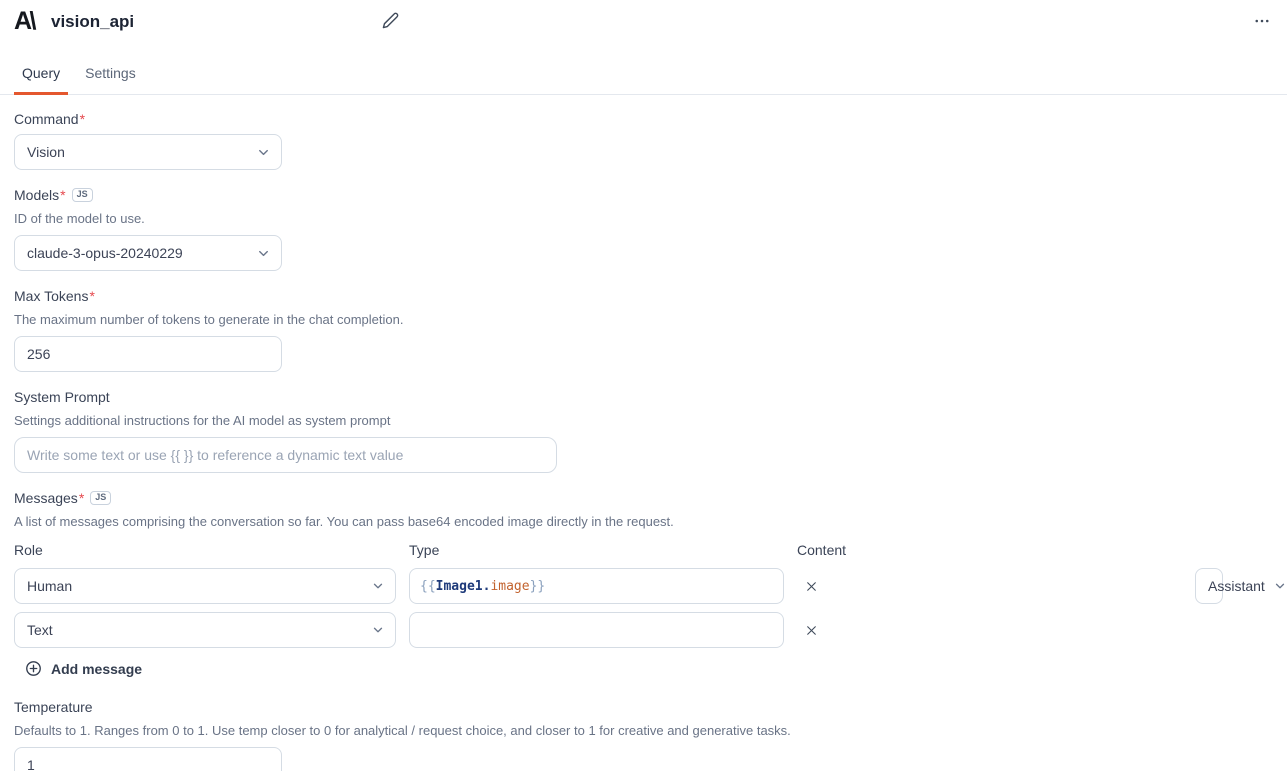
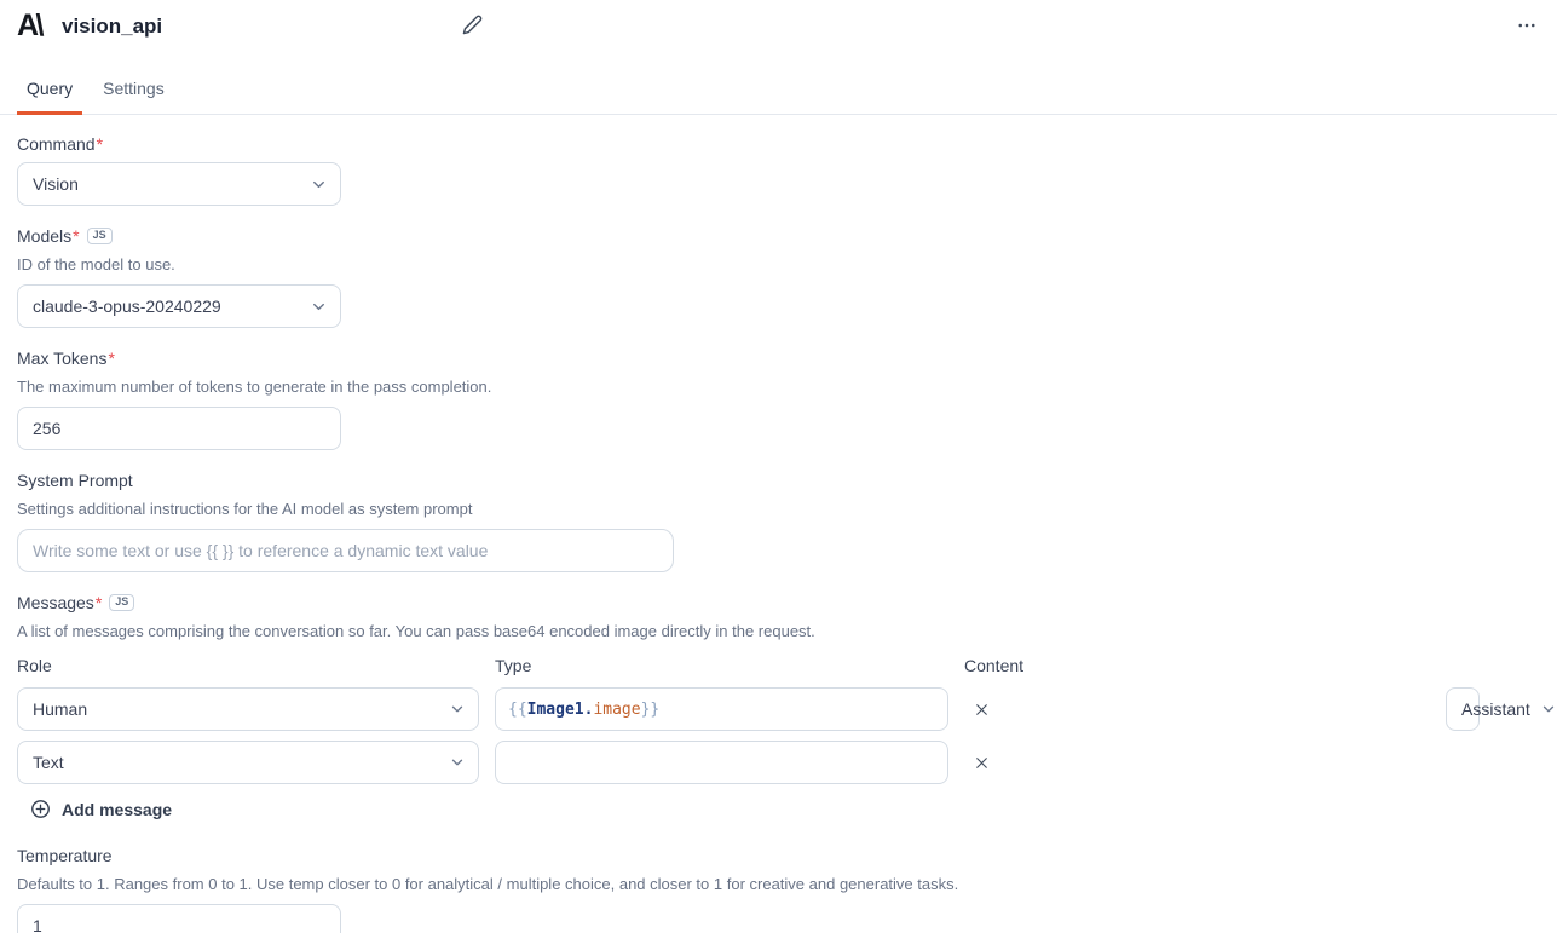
  A\
  vision_api
  Query
  Settings
  Command*
  Vision
  Models*
  JS
  ID of the model to use.
  claude-3-opus-20240229
  Max Tokens*
- The maximum number of tokens to generate in the chat completion.
+ The maximum number of tokens to generate in the pass completion.
  256
  System Prompt
  Settings additional instructions for the AI model as system prompt
  Write some text or use {{ }} to reference a dynamic text value
  Messages*
  JS
  A list of messages comprising the conversation so far. You can pass base64 encoded image directly in the request.
  Role
  Type
  Content
  Human
  {{
  Image1
  .
  image
  }}
  Assistant
  Text
  Add message
  Temperature
- Defaults to 1. Ranges from 0 to 1. Use temp closer to 0 for analytical / request choice, and closer to 1 for creative and generative tasks.
+ Defaults to 1. Ranges from 0 to 1. Use temp closer to 0 for analytical / multiple choice, and closer to 1 for creative and generative tasks.
  1
